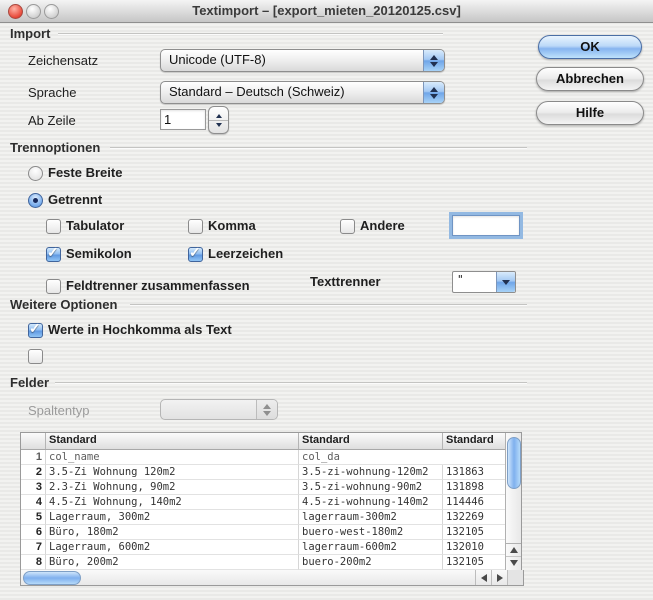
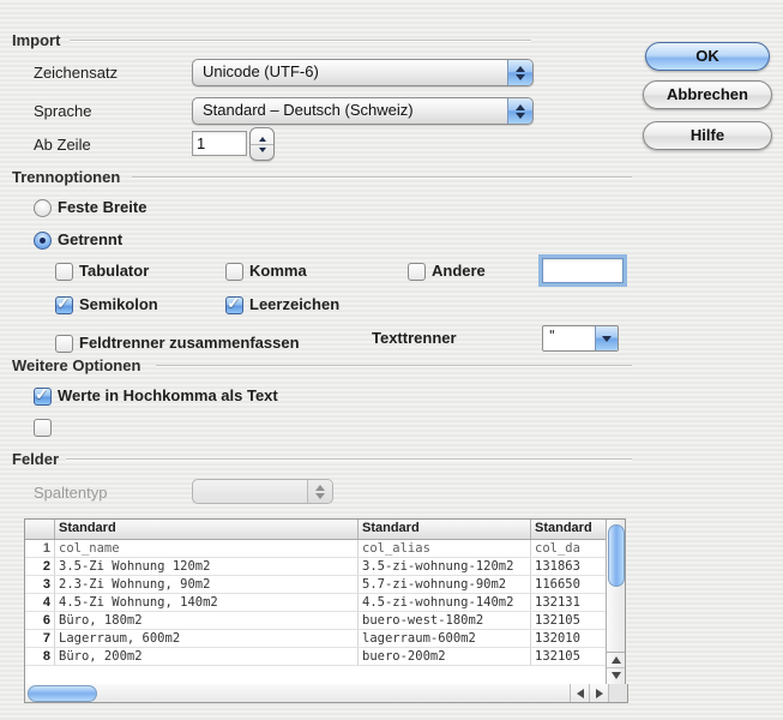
- Textimport – [export_mieten_20120125.csv]
  Import
  Zeichensatz
- Unicode (UTF-8)
+ Unicode (UTF-6)
  Sprache
  Standard – Deutsch (Schweiz)
  Ab Zeile
  1
  Trennoptionen
  Feste Breite
  Getrennt
  Tabulator
  Komma
  Andere
  Semikolon
  Leerzeichen
  Feldtrenner zusammenfassen
  Texttrenner
  "
  Weitere Optionen
  Werte in Hochkomma als Text
  Felder
  Spaltentyp
  Standard
  Standard
  Standard
  1
  col_name
+ col_alias
  col_da
  2
  3.5-Zi Wohnung 120m2
  3.5-zi-wohnung-120m2
  131863
  3
  2.3-Zi Wohnung, 90m2
- 3.5-zi-wohnung-90m2
+ 5.7-zi-wohnung-90m2
- 131898
+ 116650
  4
  4.5-Zi Wohnung, 140m2
  4.5-zi-wohnung-140m2
- 114446
+ 132131
- 5
- Lagerraum, 300m2
- lagerraum-300m2
- 132269
  6
  Büro, 180m2
  buero-west-180m2
  132105
  7
  Lagerraum, 600m2
  lagerraum-600m2
  132010
  8
  Büro, 200m2
  buero-200m2
  132105
  OK
  Abbrechen
  Hilfe
